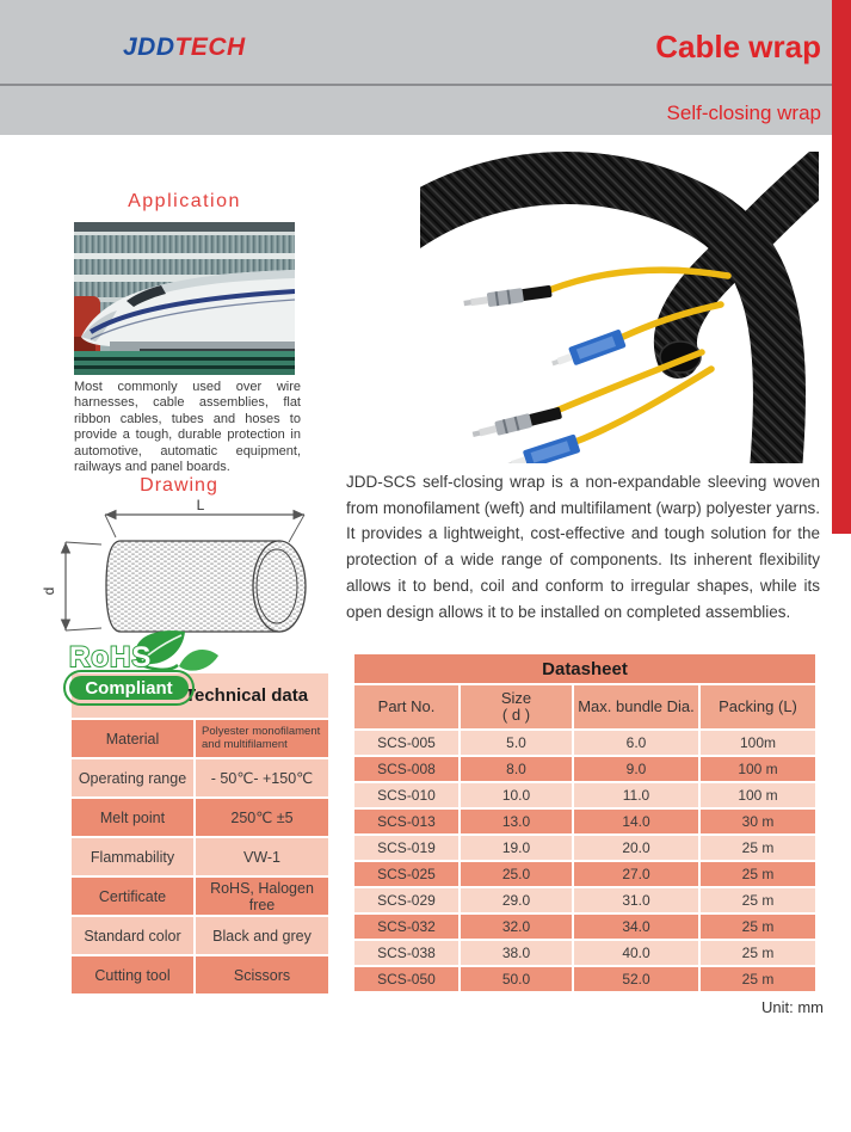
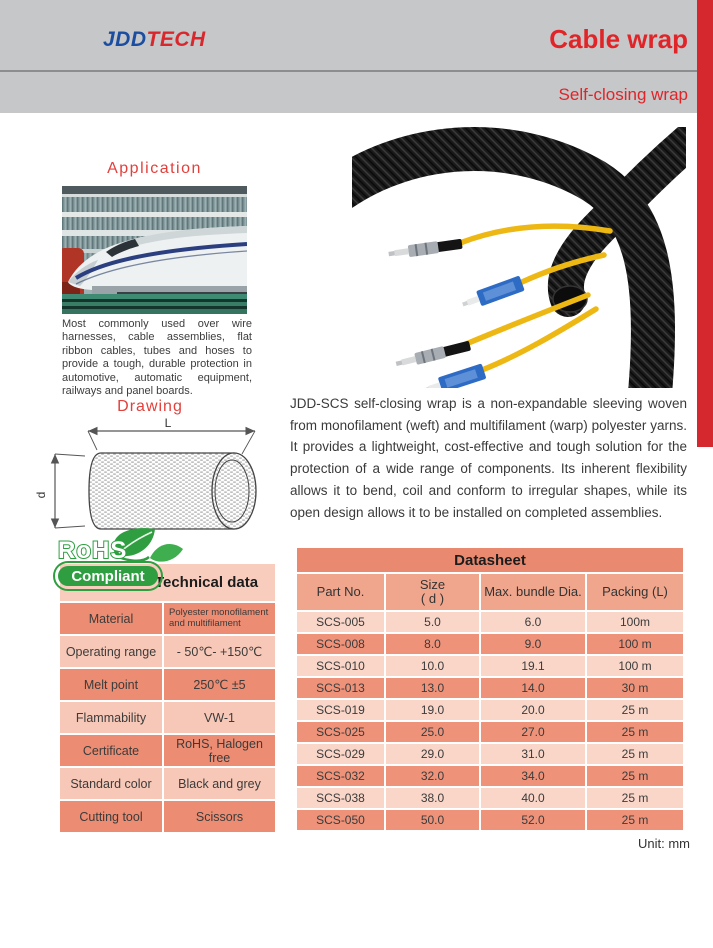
  JDDTECH
  Cable wrap
  Self-closing wrap
  Application
  Most commonly used over wire harnesses, cable assemblies, flat ribbon cables, tubes and hoses to provide a tough, durable protection in automotive, automatic equipment, railways and panel boards.
  Drawing
  L
  JDD-SCS self-closing wrap is a non-expandable sleeving woven from monofilament (weft) and multifilament (warp) polyester yarns. It provides a lightweight, cost-effective and tough solution for the protection of a wide range of components. Its inherent flexibility allows it to bend, coil and conform to irregular shapes, while its open design allows it to be installed on completed assemblies.
  RoHS
  Compliant
  Technical data
  Material
  Polyester monofilament and multifilament
  Operating range
  - 50℃- +150℃
  Melt point
  250℃ ±5
  Flammability
  VW-1
  Certificate
  RoHS, Halogen free
  Standard color
  Black and grey
  Cutting tool
  Scissors
  Datasheet
  Part No.
  Size
  ( d )
  Max. bundle Dia.
  Packing (L)
  SCS-005
  5.0
  6.0
  100m
  SCS-008
  8.0
  9.0
  100 m
  SCS-010
  10.0
- 11.0
+ 19.1
  100 m
  SCS-013
  13.0
  14.0
  30 m
  SCS-019
  19.0
  20.0
  25 m
  SCS-025
  25.0
  27.0
  25 m
  SCS-029
  29.0
  31.0
  25 m
  SCS-032
  32.0
  34.0
  25 m
  SCS-038
  38.0
  40.0
  25 m
  SCS-050
  50.0
  52.0
  25 m
  Unit: mm
